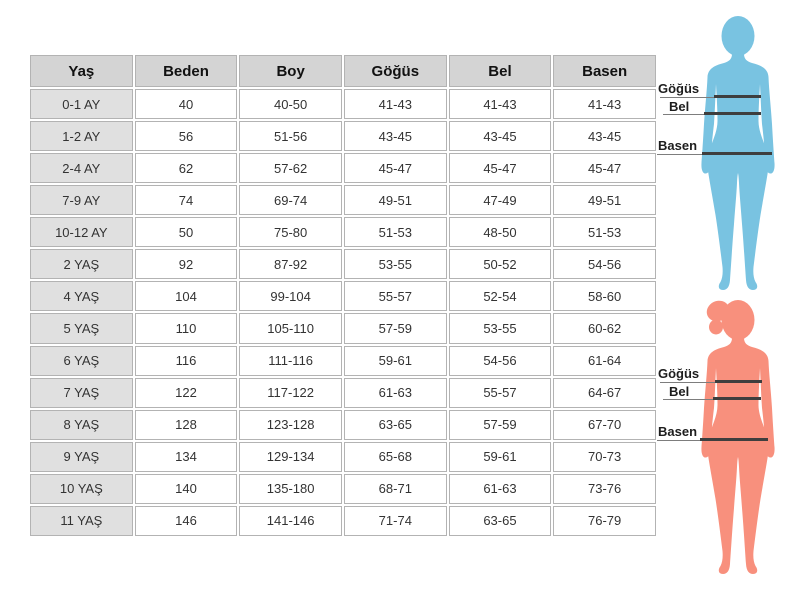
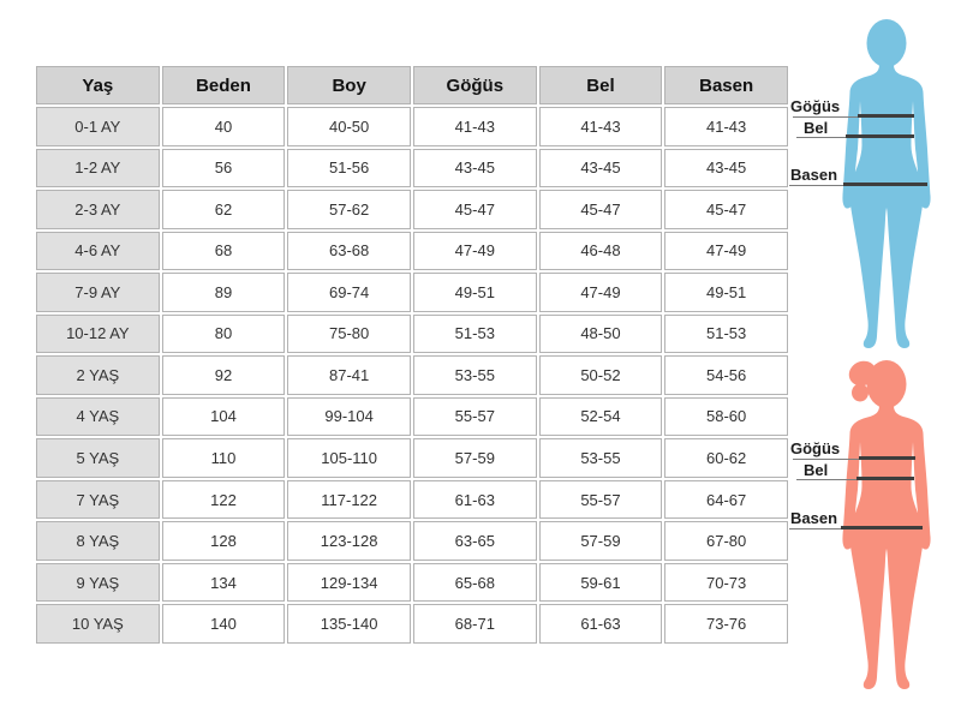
  Yaş	Beden	Boy	Göğüs	Bel	Basen
  0-1 AY	40	40-50	41-43	41-43	41-43
  1-2 AY	56	51-56	43-45	43-45	43-45
- 2-4 AY	62	57-62	45-47	45-47	45-47
+ 2-3 AY	62	57-62	45-47	45-47	45-47
+ 4-6 AY	68	63-68	47-49	46-48	47-49
- 7-9 AY	74	69-74	49-51	47-49	49-51
+ 7-9 AY	89	69-74	49-51	47-49	49-51
- 10-12 AY	50	75-80	51-53	48-50	51-53
+ 10-12 AY	80	75-80	51-53	48-50	51-53
- 2 YAŞ	92	87-92	53-55	50-52	54-56
+ 2 YAŞ	92	87-41	53-55	50-52	54-56
  4 YAŞ	104	99-104	55-57	52-54	58-60
  5 YAŞ	110	105-110	57-59	53-55	60-62
- 6 YAŞ	116	111-116	59-61	54-56	61-64
  7 YAŞ	122	117-122	61-63	55-57	64-67
- 8 YAŞ	128	123-128	63-65	57-59	67-70
+ 8 YAŞ	128	123-128	63-65	57-59	67-80
  9 YAŞ	134	129-134	65-68	59-61	70-73
- 10 YAŞ	140	135-180	68-71	61-63	73-76
+ 10 YAŞ	140	135-140	68-71	61-63	73-76
- 11 YAŞ	146	141-146	71-74	63-65	76-79
  Göğüs
  Bel
  Basen
  Göğüs
  Bel
  Basen
